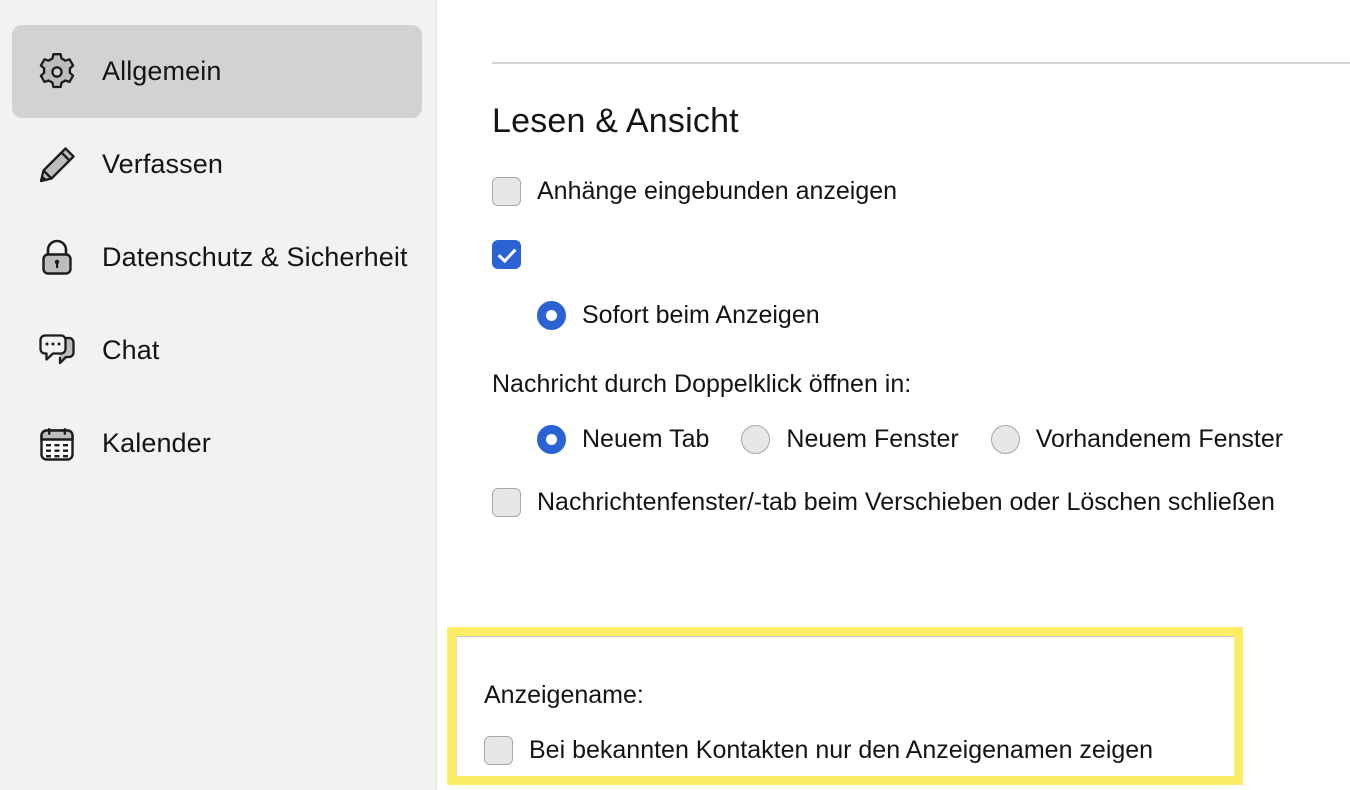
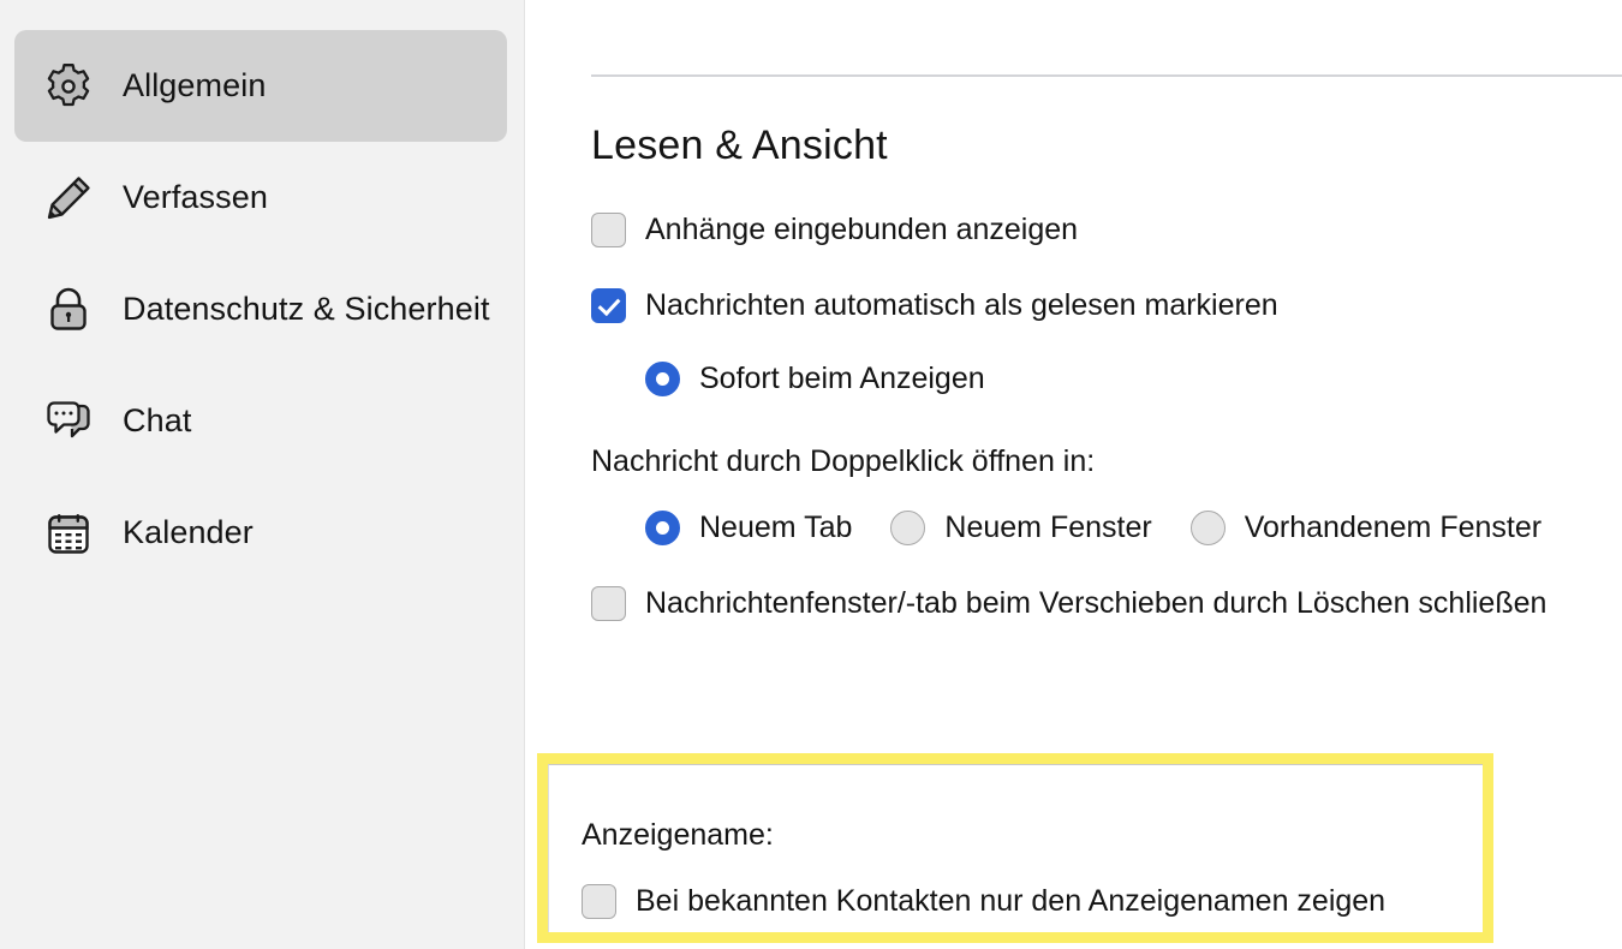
  Allgemein
  Verfassen
  Datenschutz & Sicherheit
  Chat
  Kalender
  Lesen & Ansicht
  Anhänge eingebunden anzeigen
+ Nachrichten automatisch als gelesen markieren
  Sofort beim Anzeigen
  Nachricht durch Doppelklick öffnen in:
  Neuem Tab
  Neuem Fenster
  Vorhandenem Fenster
- Nachrichtenfenster/-tab beim Verschieben oder Löschen schließen
+ Nachrichtenfenster/-tab beim Verschieben durch Löschen schließen
  Anzeigename:
  Bei bekannten Kontakten nur den Anzeigenamen zeigen
